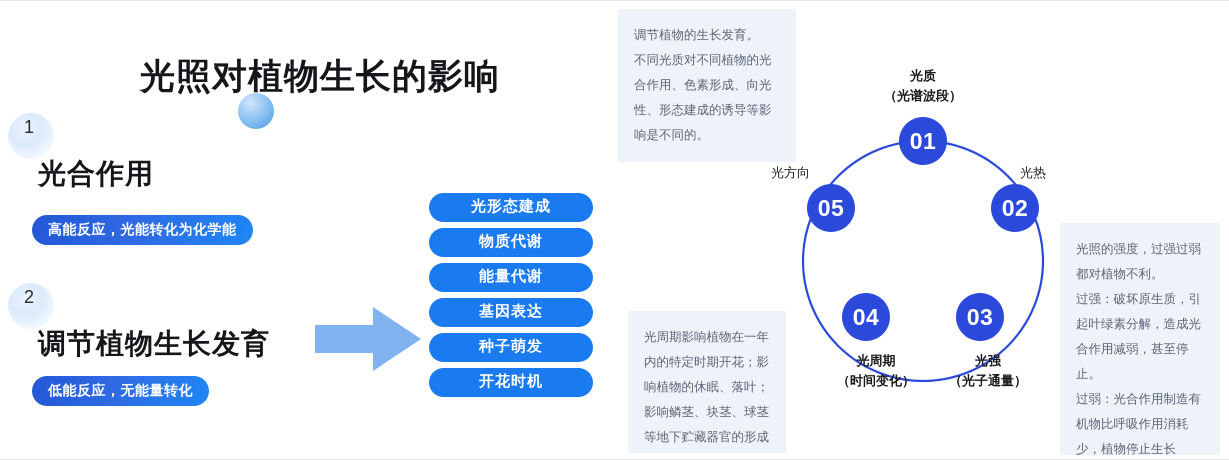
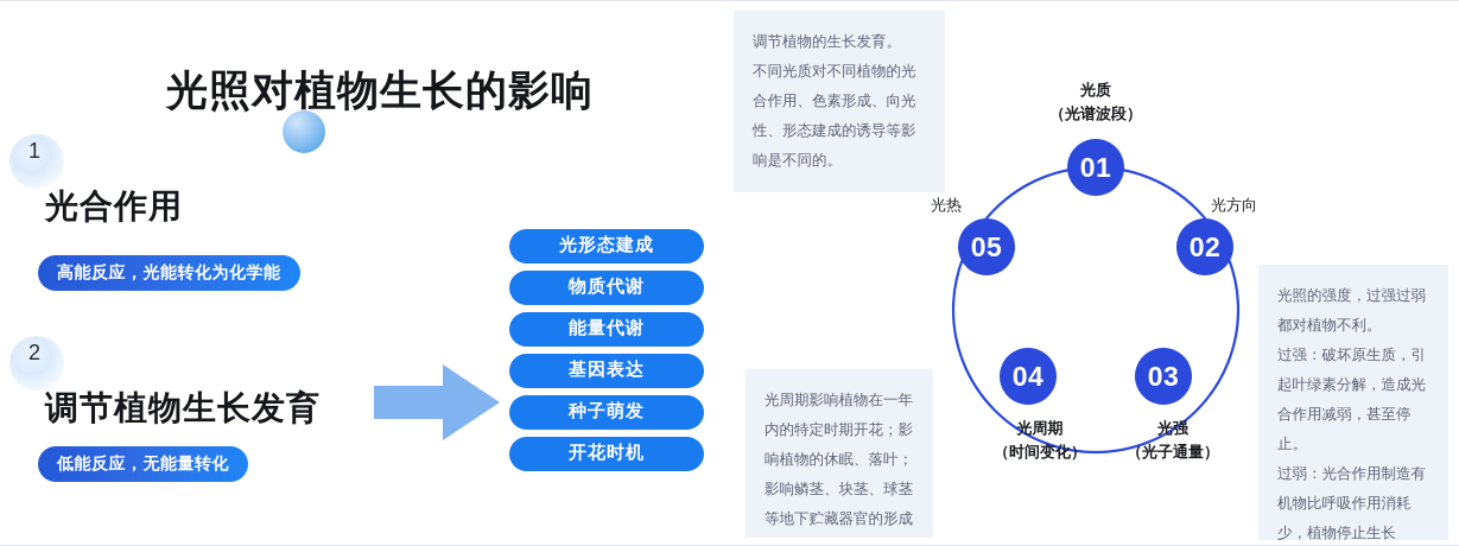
  光照对植物生长的影响
  1
  光合作用
  高能反应，光能转化为化学能
  2
  调节植物生长发育
  低能反应，无能量转化
  光形态建成
  物质代谢
  能量代谢
  基因表达
  种子萌发
  开花时机
  调节植物的生长发育。
  不同光质对不同植物的光合作用、色素形成、向光性、形态建成的诱导等影响是不同的。
  光周期影响植物在一年内的特定时期开花；影响植物的休眠、落叶；影响鳞茎、块茎、球茎等地下贮藏器官的形成
  光照的强度，过强过弱都对植物不利。
  过强：破坏原生质，引起叶绿素分解，造成光合作用减弱，甚至停止。
  过弱：光合作用制造有机物比呼吸作用消耗少，植物停止生长
  01
  02
  03
  04
  05
  光质
  （光谱波段）
- 光热
+ 光方向
  光强
  （光子通量）
  光周期
  （时间变化）
- 光方向
+ 光热
